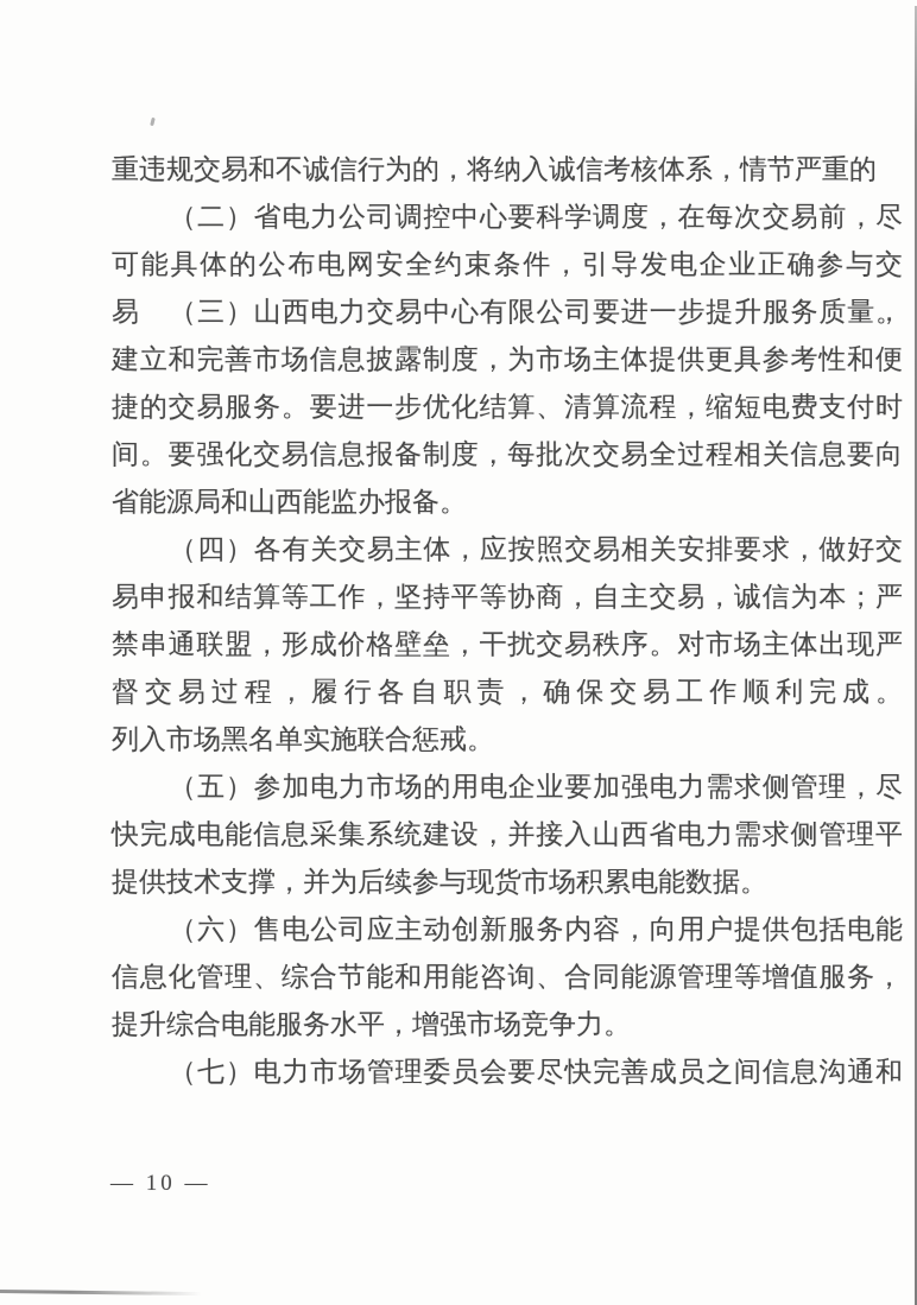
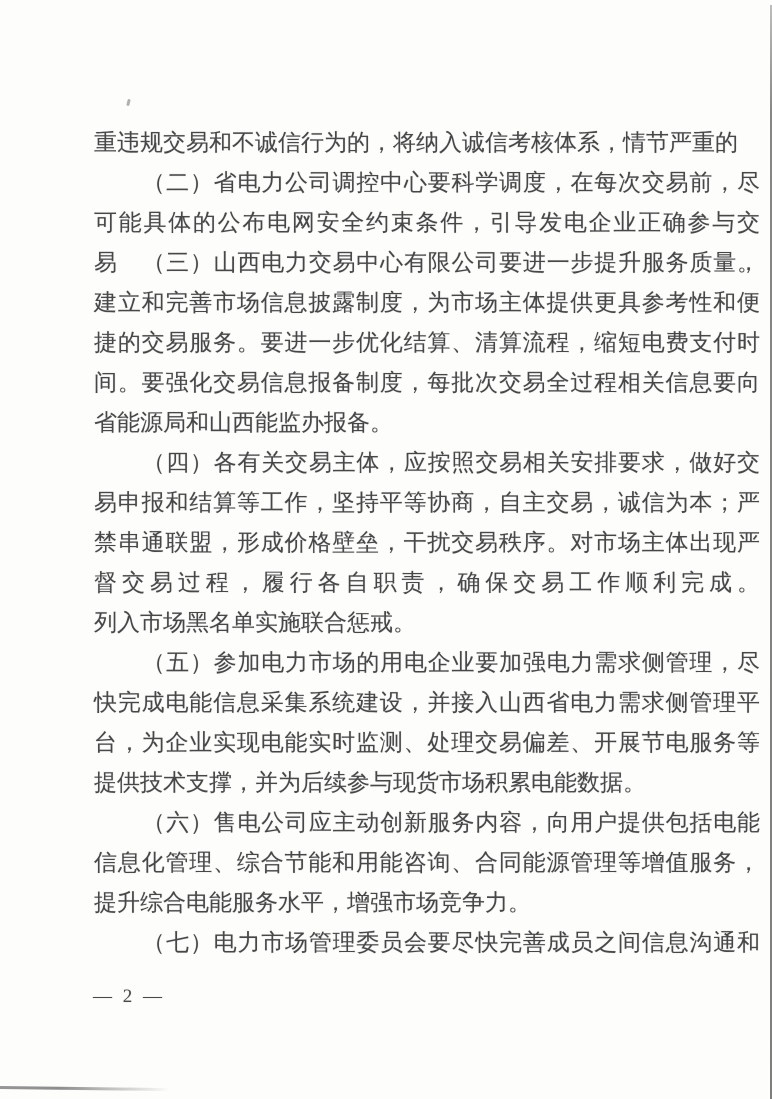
  重违规交易和不诚信行为的，将纳入诚信考核体系，情节严重的
  （二）省电力公司调控中心要科学调度，在每次交易前，尽
  可能具体的公布电网安全约束条件，引导发电企业正确参与交易。
  （三）山西电力交易中心有限公司要进一步提升服务质量，
  建立和完善市场信息披露制度，为市场主体提供更具参考性和便
  捷的交易服务。要进一步优化结算、清算流程，缩短电费支付时
  间。要强化交易信息报备制度，每批次交易全过程相关信息要向
  省能源局和山西能监办报备。
  （四）各有关交易主体，应按照交易相关安排要求，做好交
  易申报和结算等工作，坚持平等协商，自主交易，诚信为本；严
  禁串通联盟，形成价格壁垒，干扰交易秩序。对市场主体出现严
  督交易过程，履行各自职责，确保交易工作顺利完成。
  列入市场黑名单实施联合惩戒。
  （五）参加电力市场的用电企业要加强电力需求侧管理，尽
  快完成电能信息采集系统建设，并接入山西省电力需求侧管理平
+ 台，为企业实现电能实时监测、处理交易偏差、开展节电服务等
  提供技术支撑，并为后续参与现货市场积累电能数据。
  （六）售电公司应主动创新服务内容，向用户提供包括电能
  信息化管理、综合节能和用能咨询、合同能源管理等增值服务，
  提升综合电能服务水平，增强市场竞争力。
  （七）电力市场管理委员会要尽快完善成员之间信息沟通和
- — 10 —
+ — 2 —
